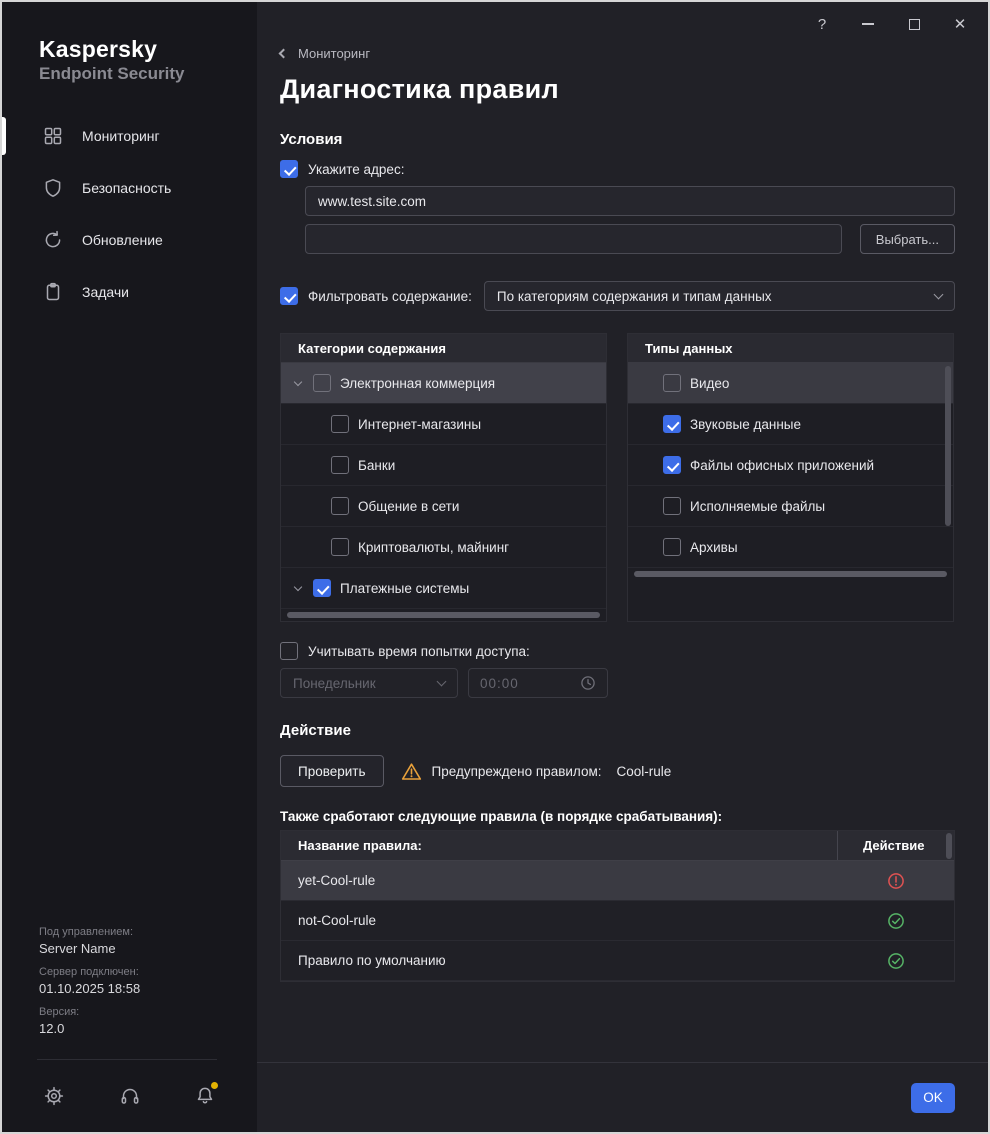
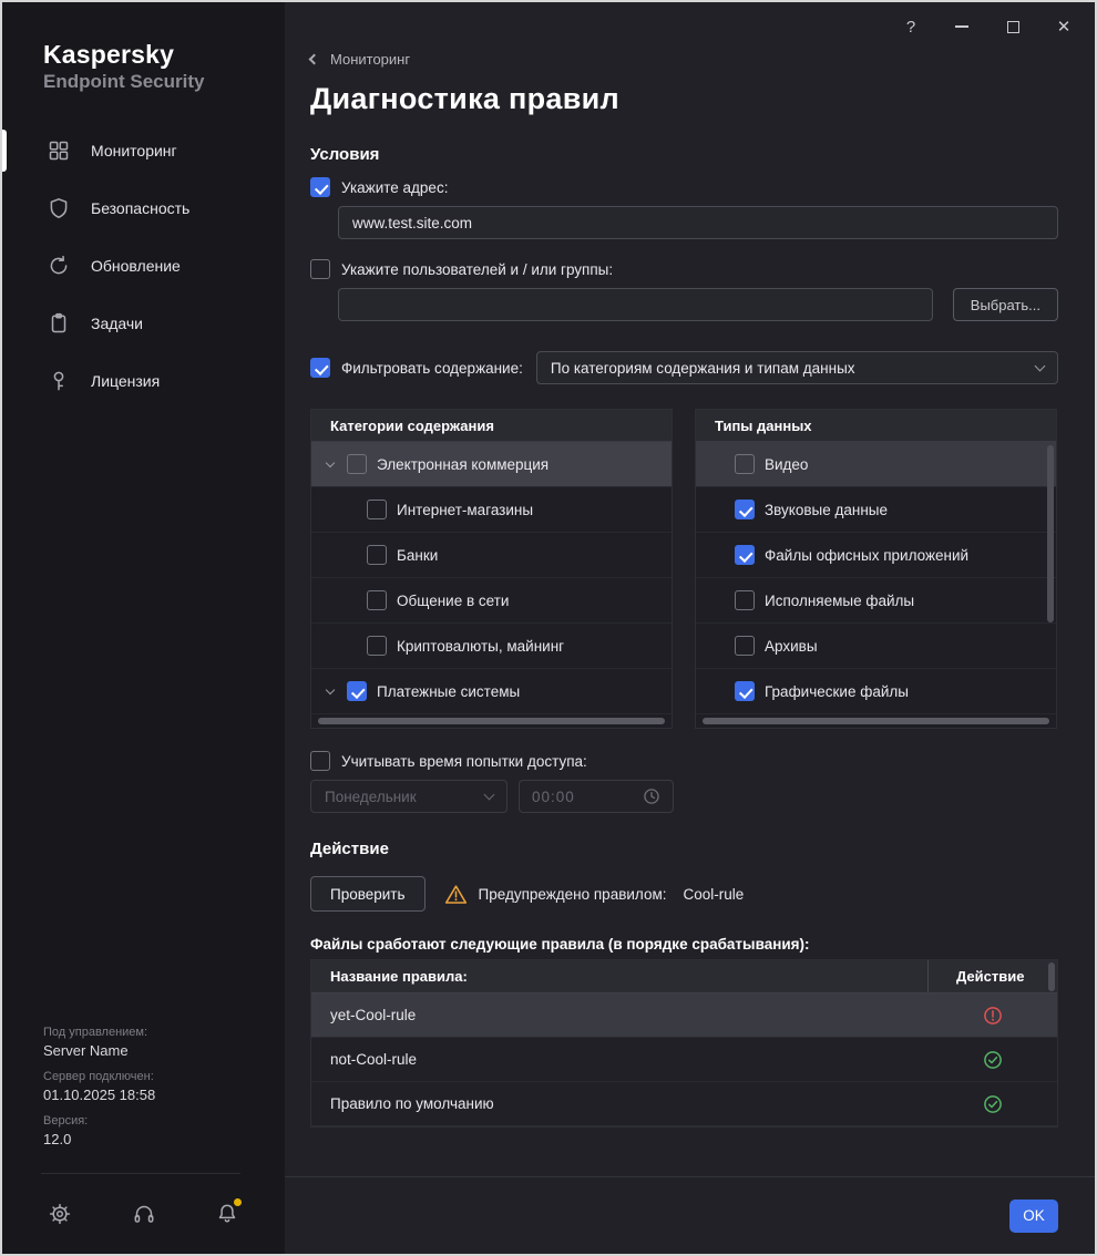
  Kaspersky
  Endpoint Security
  Мониторинг
  Безопасность
  Обновление
  Задачи
+ Лицензия
  Под управлением:
  Server Name
  Сервер подключен:
  01.10.2025 18:58
  Версия:
  12.0
  ?
  ✕
  Мониторинг
  Диагностика правил
  Условия
  Укажите адрес:
  www.test.site.com
+ Укажите пользователей и / или группы:
  Выбрать...
  Фильтровать содержание:
  По категориям содержания и типам данных
  Категории содержания
  Электронная коммерция
  Интернет-магазины
  Банки
  Общение в сети
  Криптовалюты, майнинг
  Платежные системы
  Типы данных
  Видео
  Звуковые данные
  Файлы офисных приложений
  Исполняемые файлы
  Архивы
+ Графические файлы
  Учитывать время попытки доступа:
  Понедельник
  00:00
  Действие
  Проверить
  Предупреждено правилом:
  Cool-rule
- Также сработают следующие правила (в порядке срабатывания):
+ Файлы сработают следующие правила (в порядке срабатывания):
  Название правила:
  Действие
  yet-Cool-rule
  not-Cool-rule
  Правило по умолчанию
  OK
